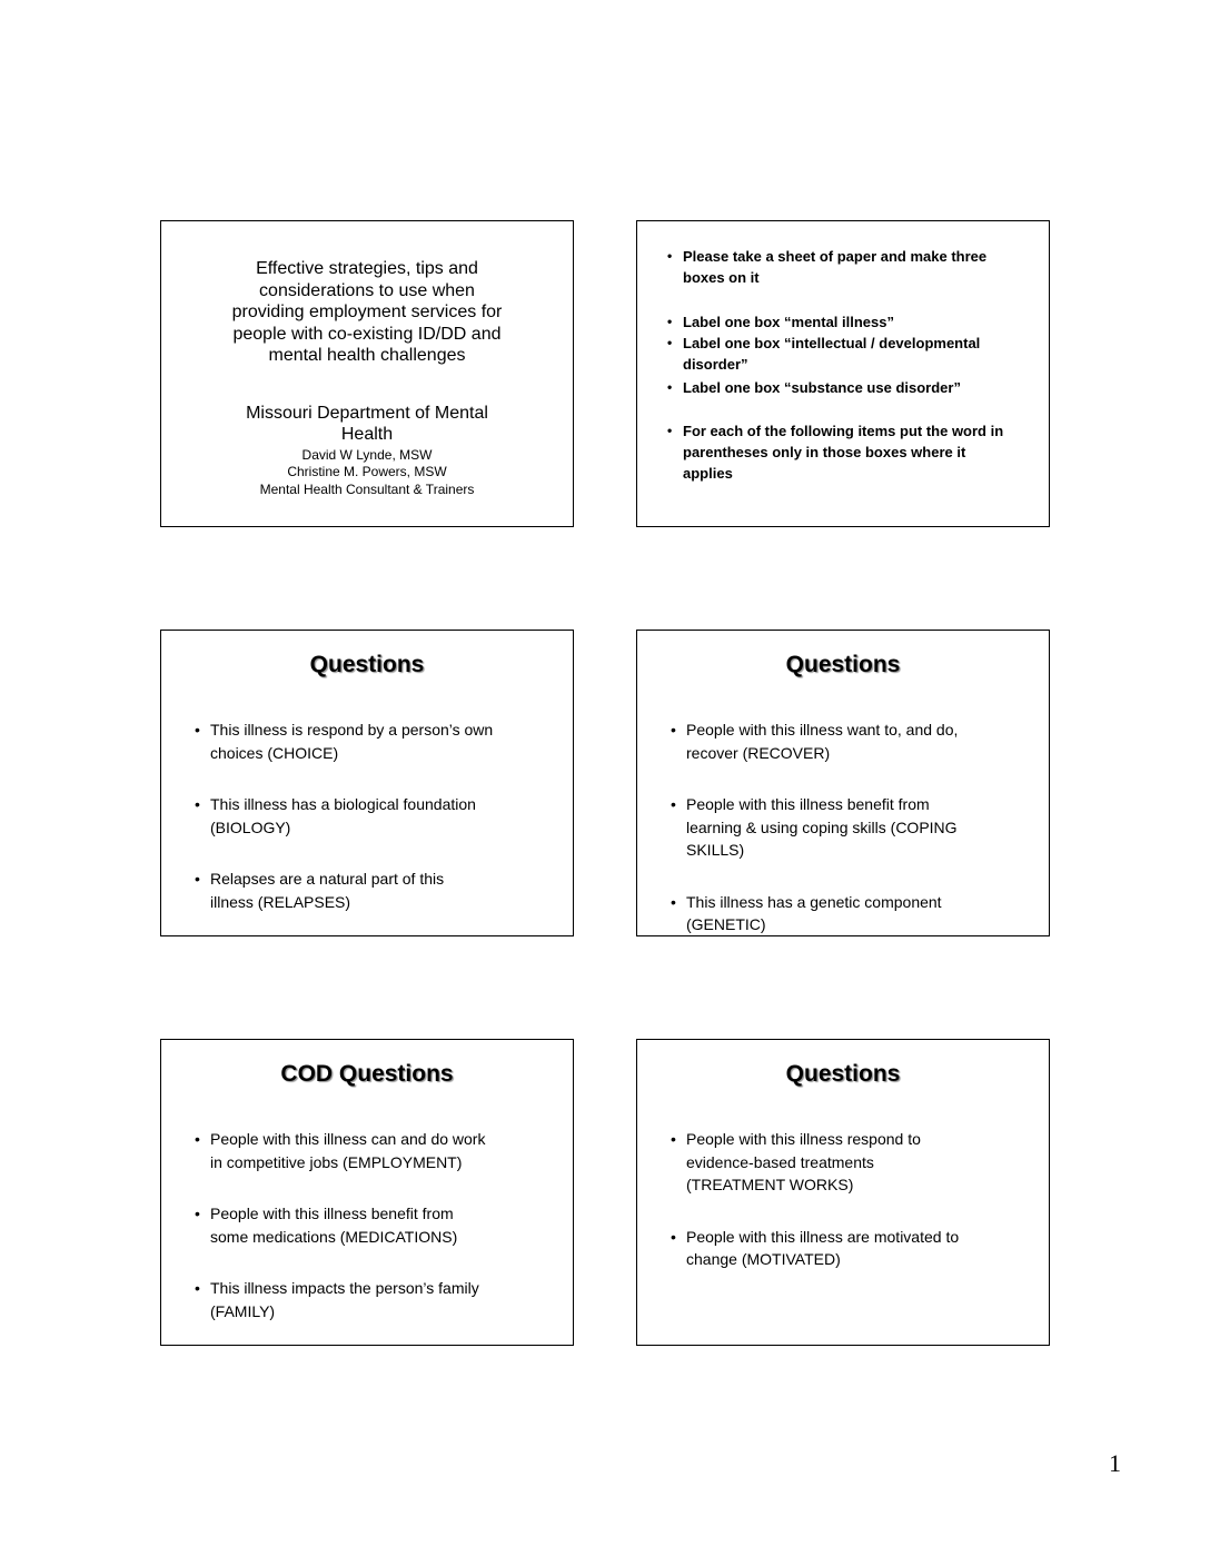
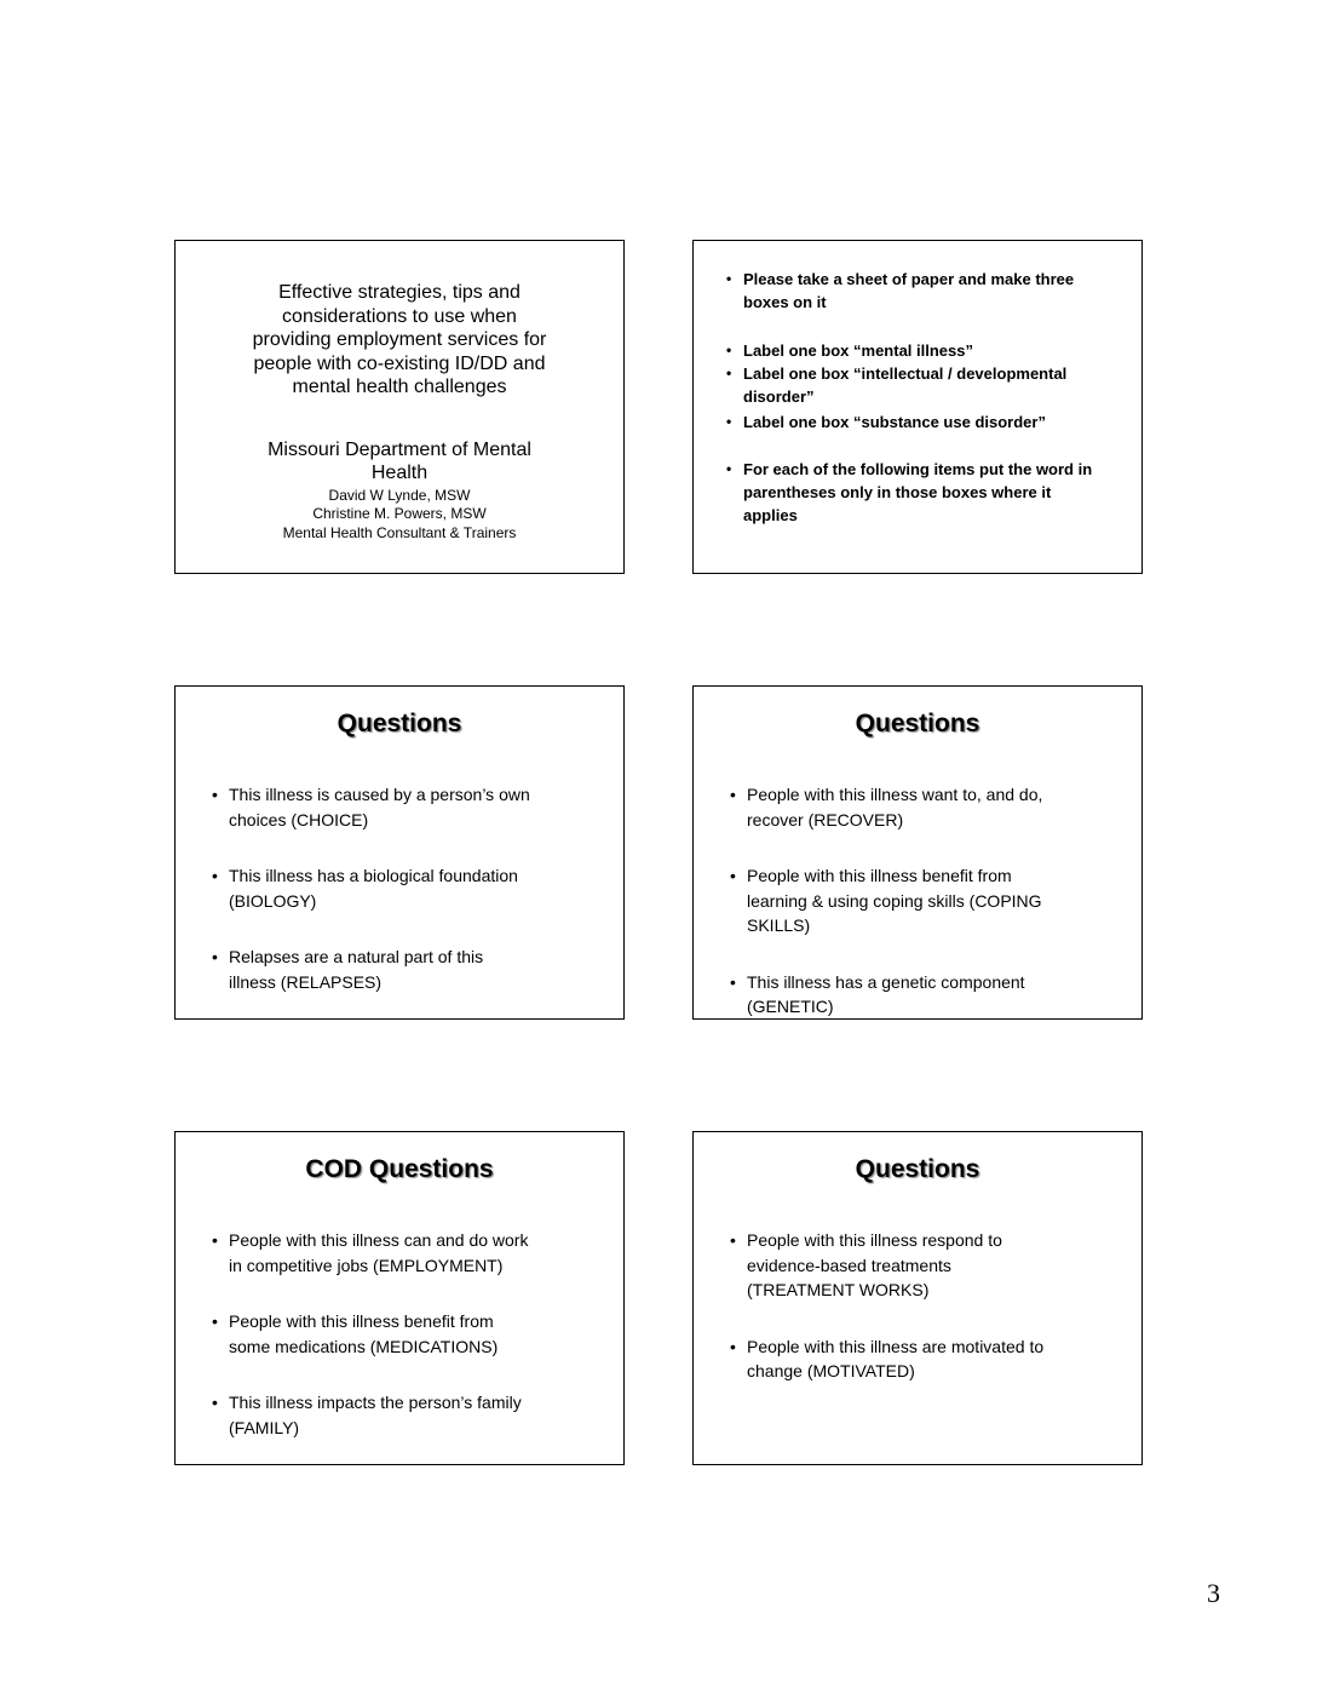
  Effective strategies, tips and
  considerations to use when
  providing employment services for
  people with co-existing ID/DD and
  mental health challenges
  Missouri Department of Mental
  Health
  David W Lynde, MSW
  Christine M. Powers, MSW
  Mental Health Consultant & Trainers
  •
  Please take a sheet of paper and make three
  boxes on it
  •
  Label one box “mental illness”
  •
  Label one box “intellectual / developmental
  disorder”
  •
  Label one box “substance use disorder”
  •
  For each of the following items put the word in
  parentheses only in those boxes where it
  applies
  Questions
  •
- This illness is respond by a person’s own
+ This illness is caused by a person’s own
  choices (CHOICE)
  •
  This illness has a biological foundation
  (BIOLOGY)
  •
  Relapses are a natural part of this
  illness (RELAPSES)
  Questions
  •
  People with this illness want to, and do,
  recover (RECOVER)
  •
  People with this illness benefit from
  learning & using coping skills (COPING
  SKILLS)
  •
  This illness has a genetic component
  (GENETIC)
  COD Questions
  •
  People with this illness can and do work
  in competitive jobs (EMPLOYMENT)
  •
  People with this illness benefit from
  some medications (MEDICATIONS)
  •
  This illness impacts the person’s family
  (FAMILY)
  Questions
  •
  People with this illness respond to
  evidence-based treatments
  (TREATMENT WORKS)
  •
  People with this illness are motivated to
  change (MOTIVATED)
- 1
+ 3
